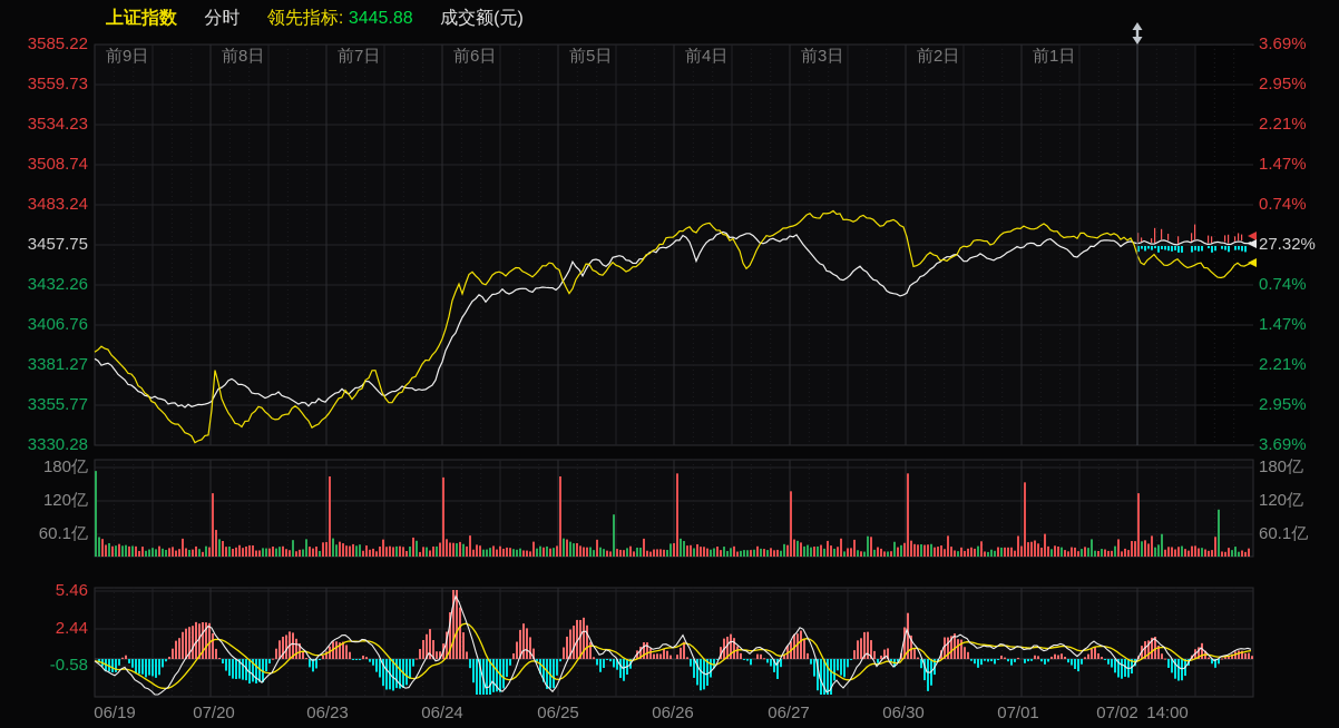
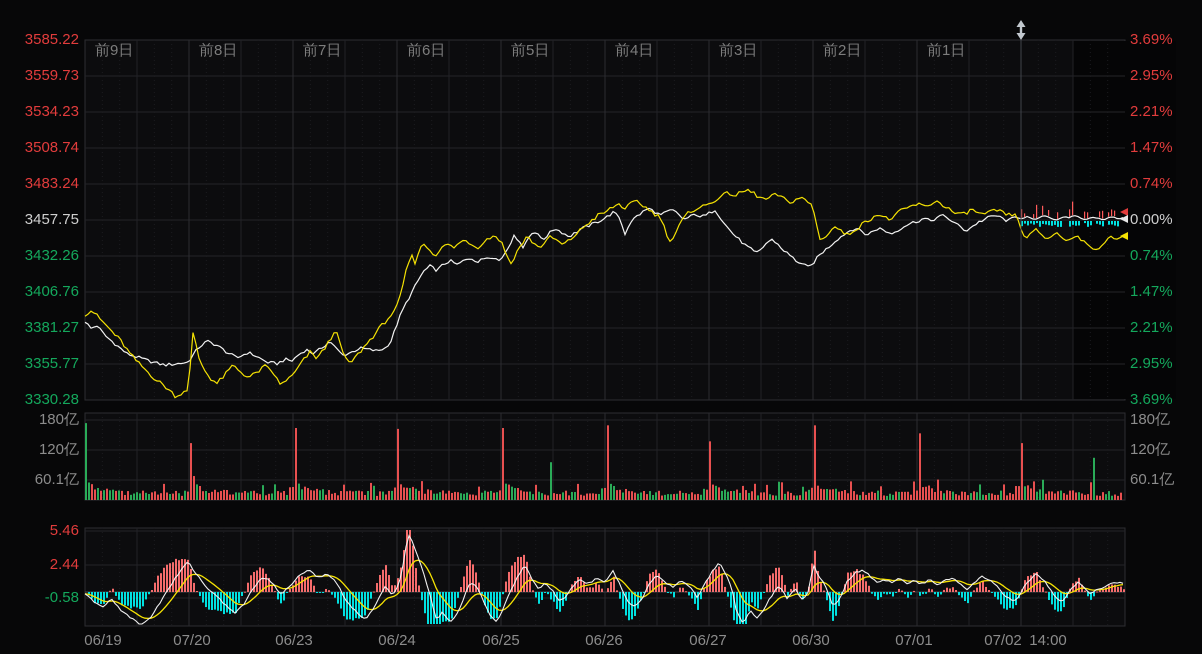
- 上证指数 分时 领先指标: 3445.88 成交额(元)
  3585.22
  3559.73
  3534.23
  3508.74
  3483.24
  3457.75
  3432.26
  3406.76
  3381.27
  3355.77
  3330.28
  3.69%
  2.95%
  2.21%
  1.47%
  0.74%
- 27.32%
+ 0.00%
  0.74%
  1.47%
  2.21%
  2.95%
  3.69%
  前9日
  前8日
  前7日
  前6日
  前5日
  前4日
  前3日
  前2日
  前1日
  180亿
  180亿
  120亿
  120亿
  60.1亿
  60.1亿
  5.46
  2.44
  -0.58
  06/19
  07/20
  06/23
  06/24
  06/25
  06/26
  06/27
  06/30
  07/01
  07/02
  14:00
